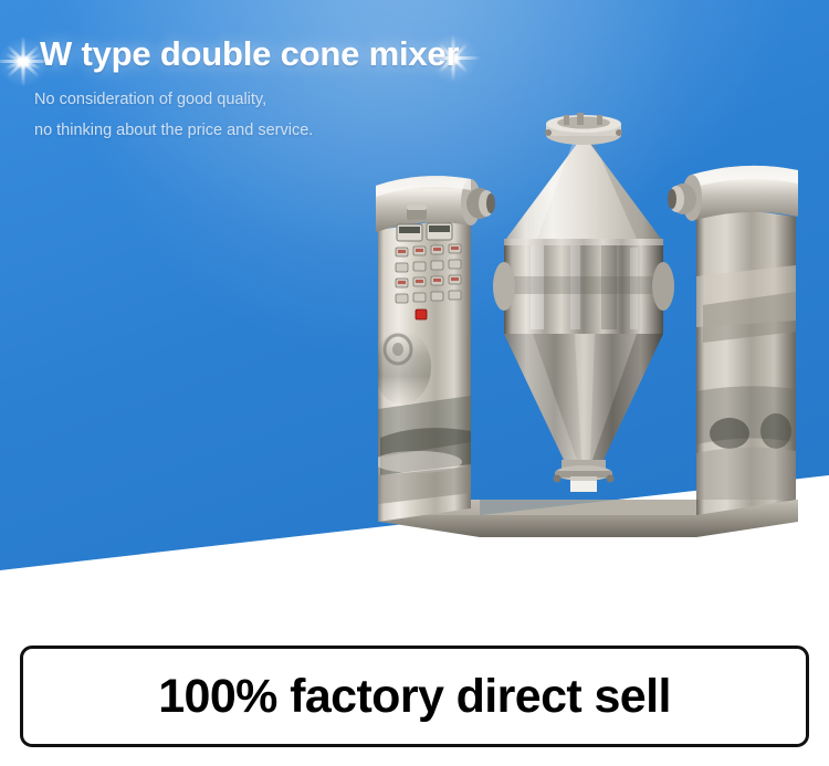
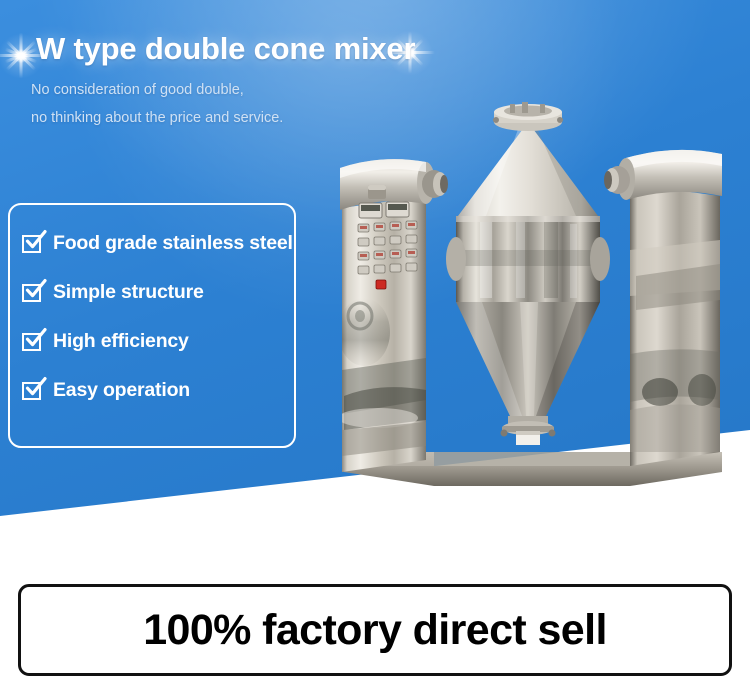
  W type double cone mixer
- No consideration of good quality,
+ No consideration of good double,
  no thinking about the price and service.
+ Food grade stainless steel
+ Simple structure
+ High efficiency
+ Easy operation
  100% factory direct sell
